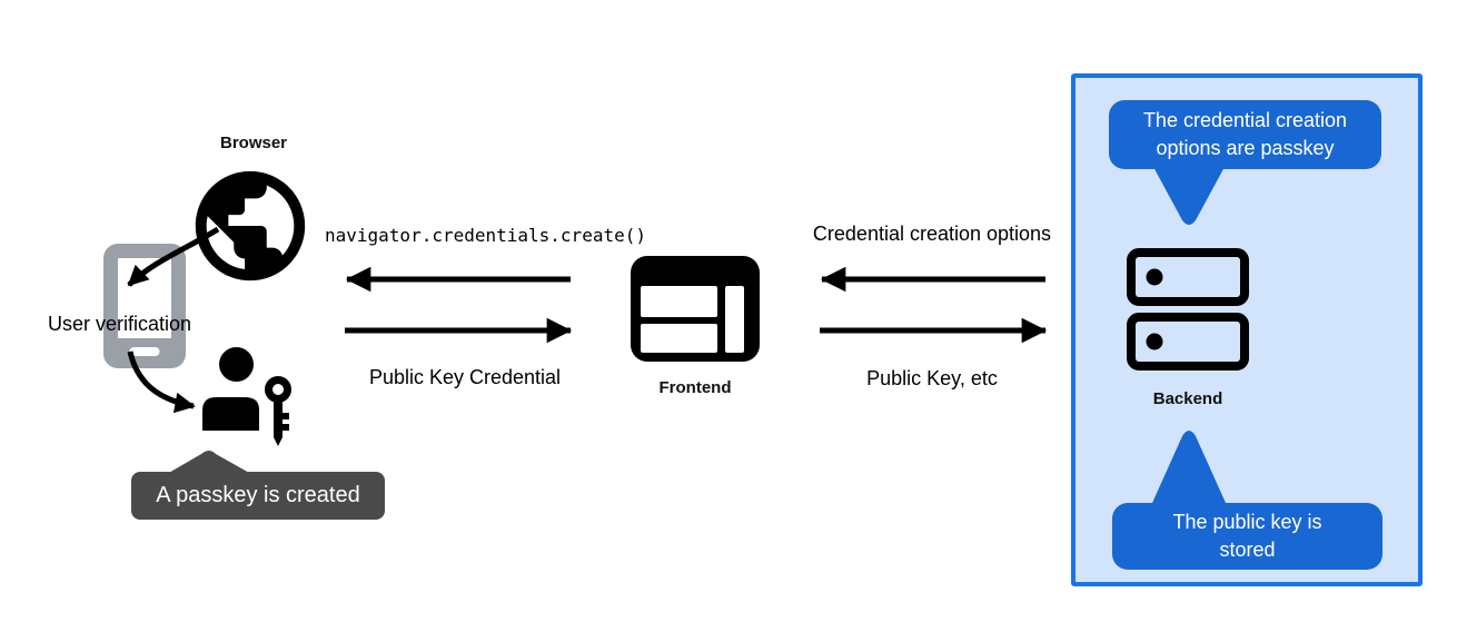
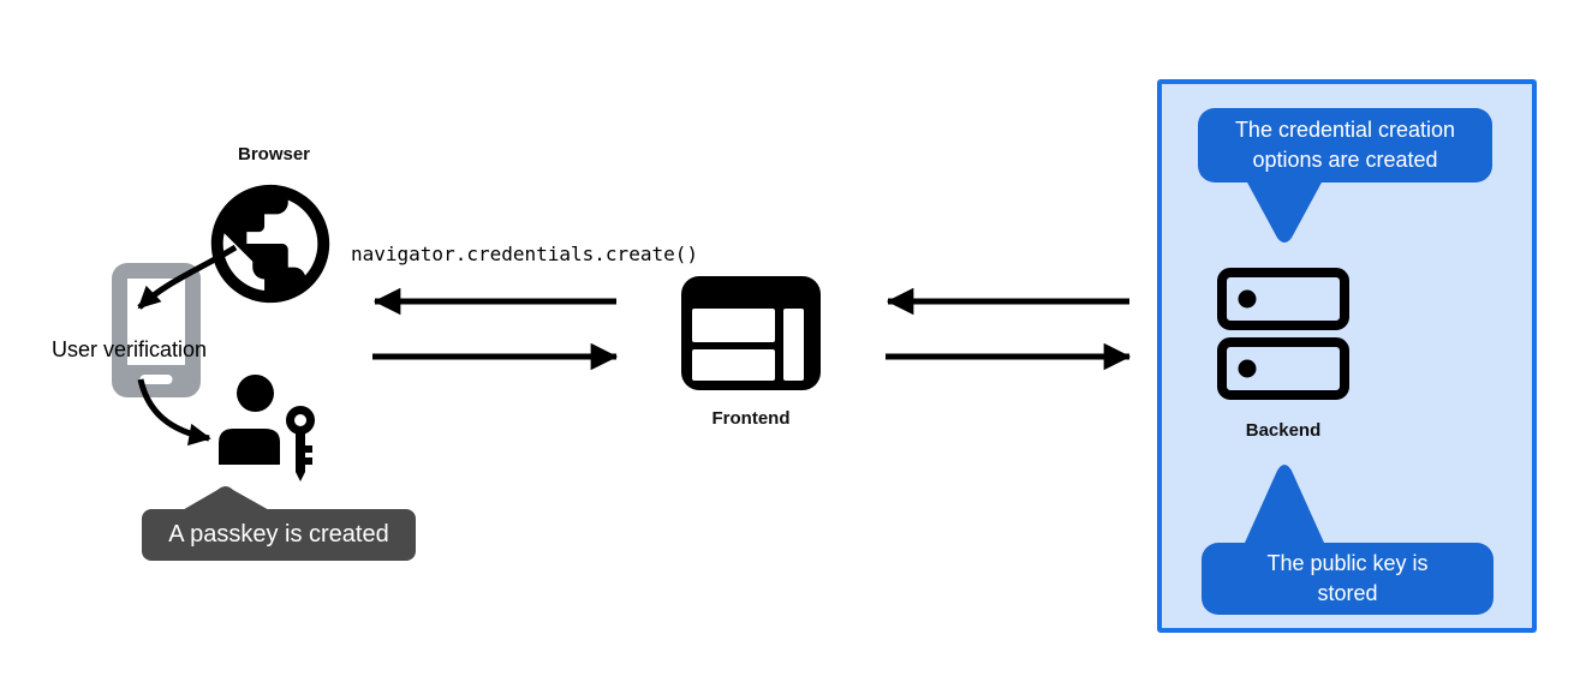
  Browser
  User verification
  A passkey is created
  navigator.credentials.create()
- Public Key Credential
  Frontend
- Credential creation options
- Public Key, etc
- The credential creation options are passkey
+ The credential creation options are created
  Backend
  The public key is stored
